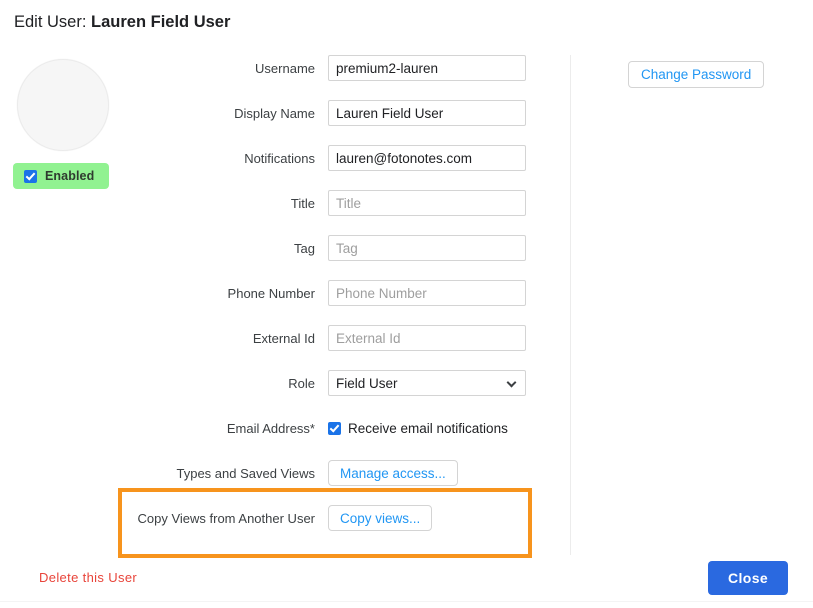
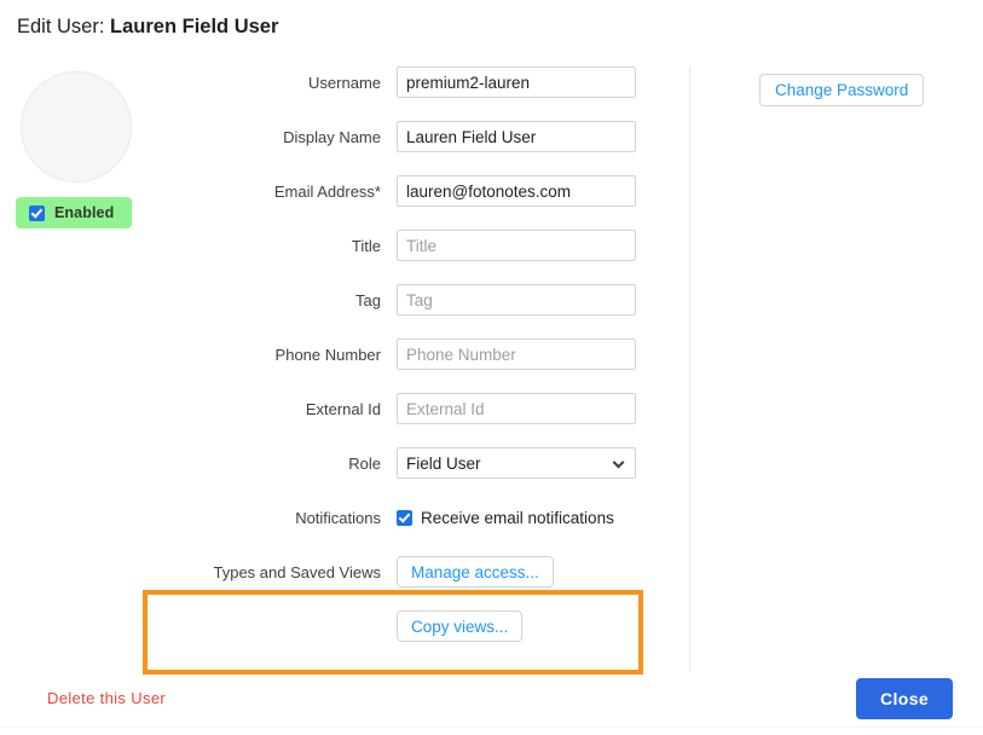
  Edit User: Lauren Field User
  Enabled
  Username
  premium2-lauren
  Display Name
  Lauren Field User
- Notifications
+ Email Address*
  lauren@fotonotes.com
  Title
  Title
  Tag
  Tag
  Phone Number
  Phone Number
  External Id
  External Id
  Role
  Field User
- Email Address*
+ Notifications
  Receive email notifications
  Types and Saved Views
  Manage access...
- Copy Views from Another User
  Copy views...
  Change Password
  Delete this User
  Close
